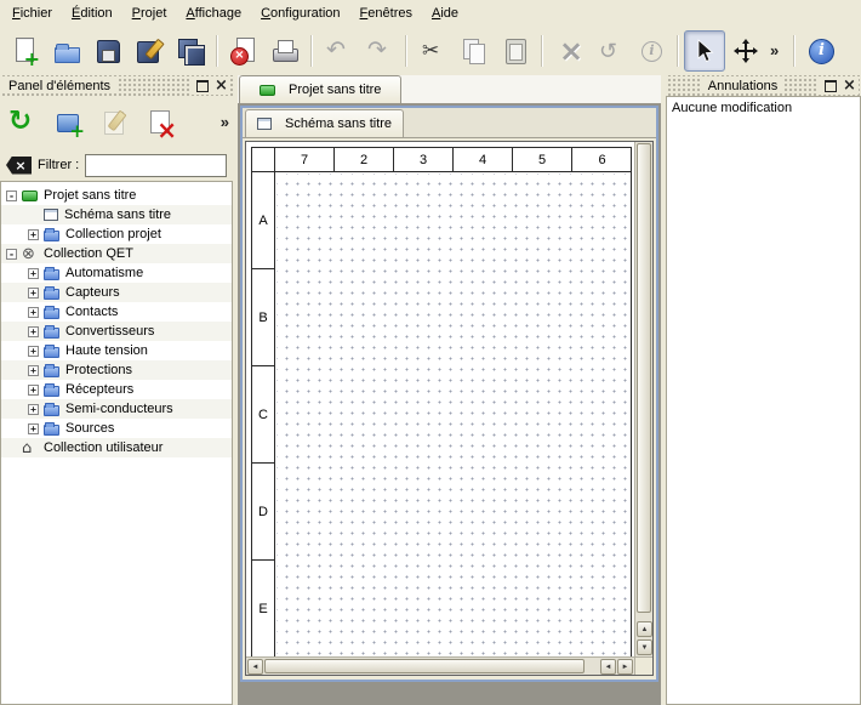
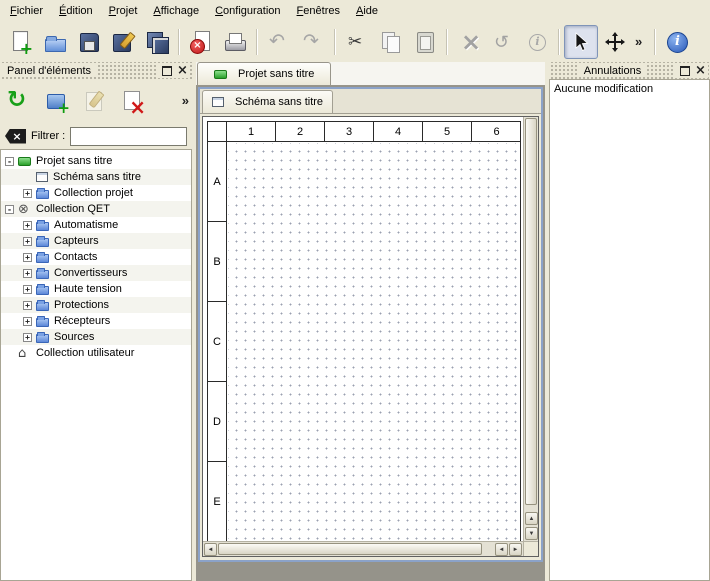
  Fichier
  Édition
  Projet
  Affichage
  Configuration
  Fenêtres
  Aide
  Panel d'éléments
  »
  Filtrer :
  Projet sans titre
  Schéma sans titre
  Collection projet
  Collection QET
  Automatisme
  Capteurs
  Contacts
  Convertisseurs
  Haute tension
  Protections
  Récepteurs
- Semi-conducteurs
  Sources
  Collection utilisateur
  Projet sans titre
  Schéma sans titre
- 7
+ 1
  2
  3
  4
  5
  6
  A
  B
  C
  D
  E
  Annulations
  Aucune modification
